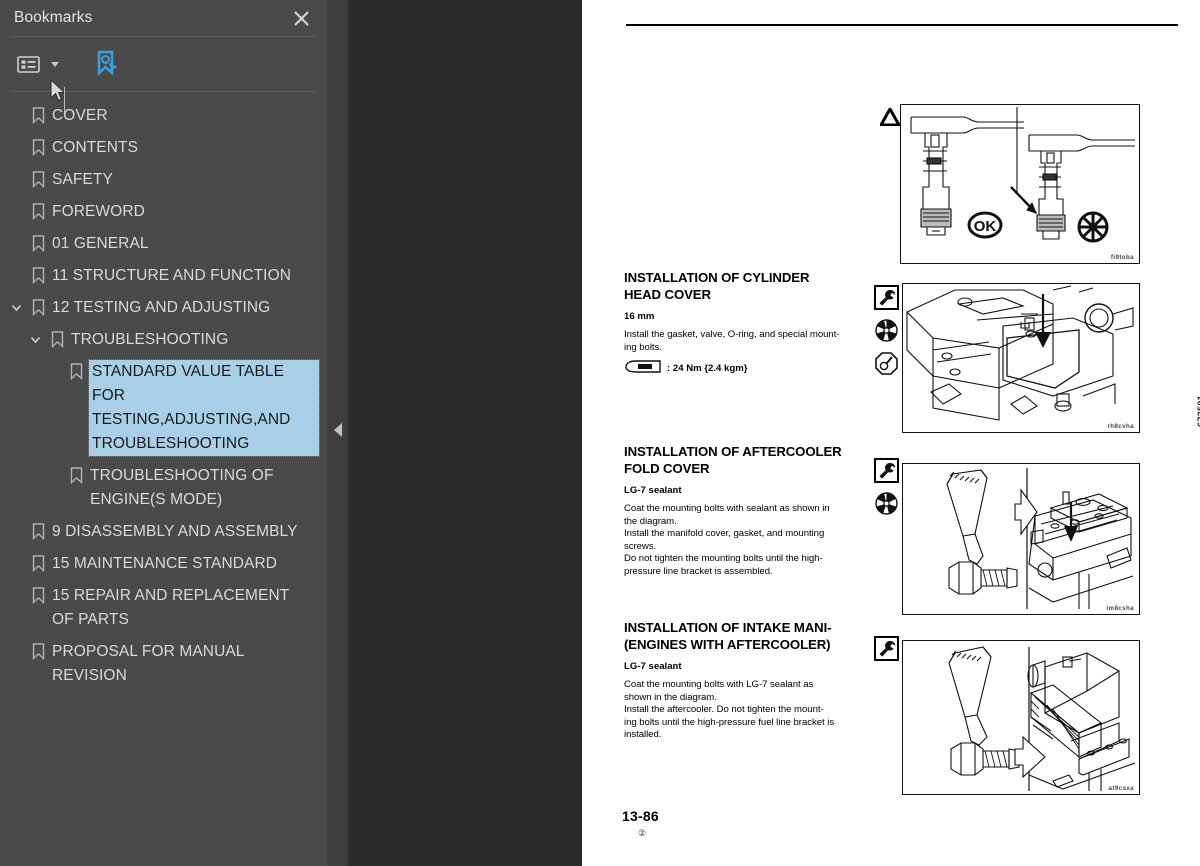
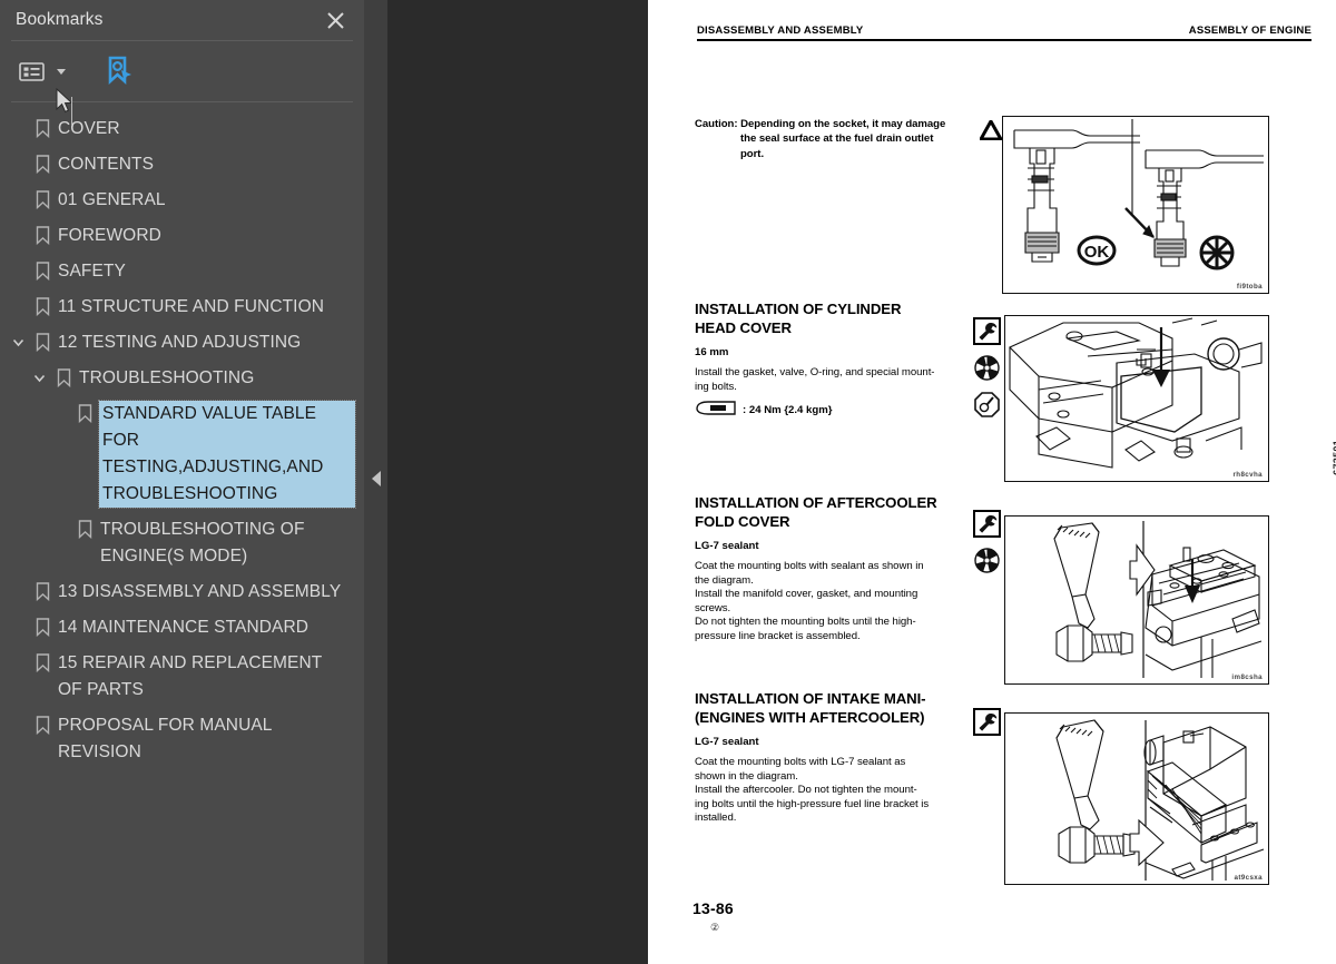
  Bookmarks
  COVER
  CONTENTS
- SAFETY
+ 01 GENERAL
  FOREWORD
- 01 GENERAL
+ SAFETY
  11 STRUCTURE AND FUNCTION
  12 TESTING AND ADJUSTING
  TROUBLESHOOTING
  STANDARD VALUE TABLE FOR TESTING,ADJUSTING,AND TROUBLESHOOTING
  TROUBLESHOOTING OF ENGINE(S MODE)
- 9 DISASSEMBLY AND ASSEMBLY
+ 13 DISASSEMBLY AND ASSEMBLY
- 15 MAINTENANCE STANDARD
+ 14 MAINTENANCE STANDARD
  15 REPAIR AND REPLACEMENT OF PARTS
  PROPOSAL FOR MANUAL REVISION
+ DISASSEMBLY AND ASSEMBLY
+ ASSEMBLY OF ENGINE
+ Caution: Depending on the socket, it may damage
+ the seal surface at the fuel drain outlet
+ port.
  OK
  INSTALLATION OF CYLINDER
  HEAD COVER
  16 mm
  Install the gasket, valve, O-ring, and special mount-
  ing bolts.
  : 24 Nm {2.4 kgm}
  INSTALLATION OF AFTERCOOLER
  FOLD COVER
  LG-7 sealant
  Coat the mounting bolts with sealant as shown in
  the diagram.
  Install the manifold cover, gasket, and mounting
  screws.
  Do not tighten the mounting bolts until the high-
  pressure line bracket is assembled.
  INSTALLATION OF INTAKE MANI-
  (ENGINES WITH AFTERCOOLER)
  LG-7 sealant
  Coat the mounting bolts with LG-7 sealant as
  shown in the diagram.
  Install the aftercooler. Do not tighten the mount-
  ing bolts until the high-pressure fuel line bracket is
  installed.
  13-86
  ②
